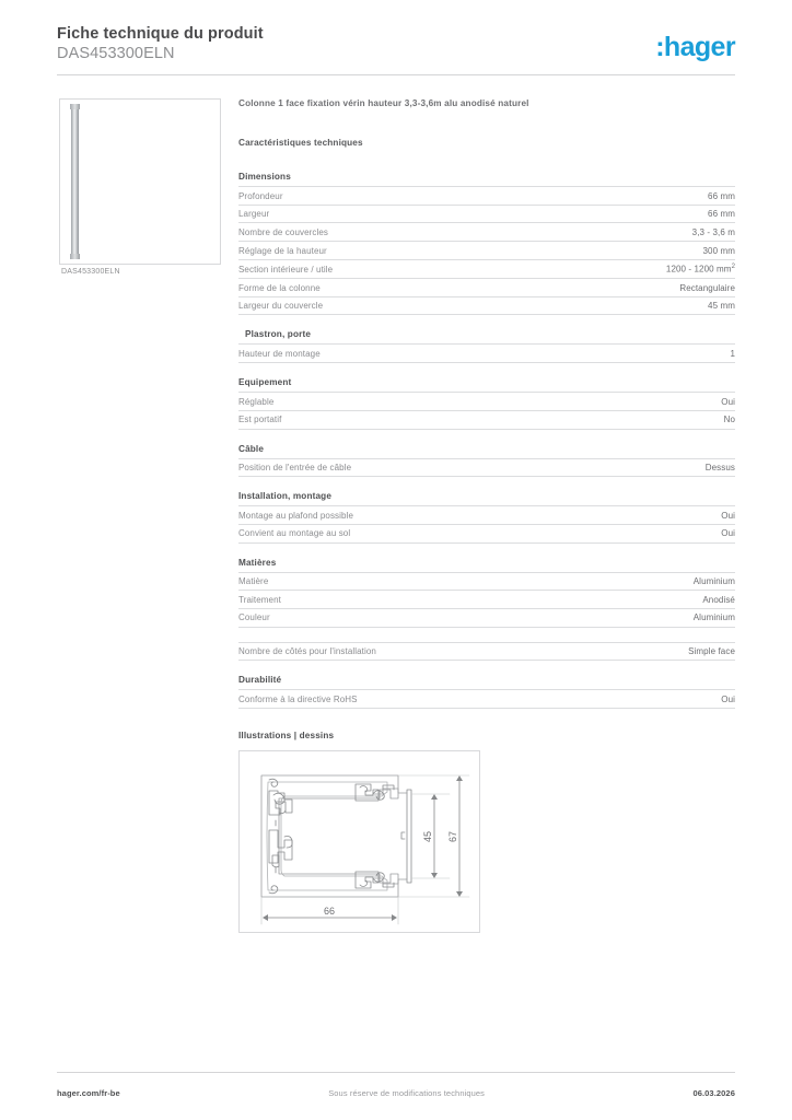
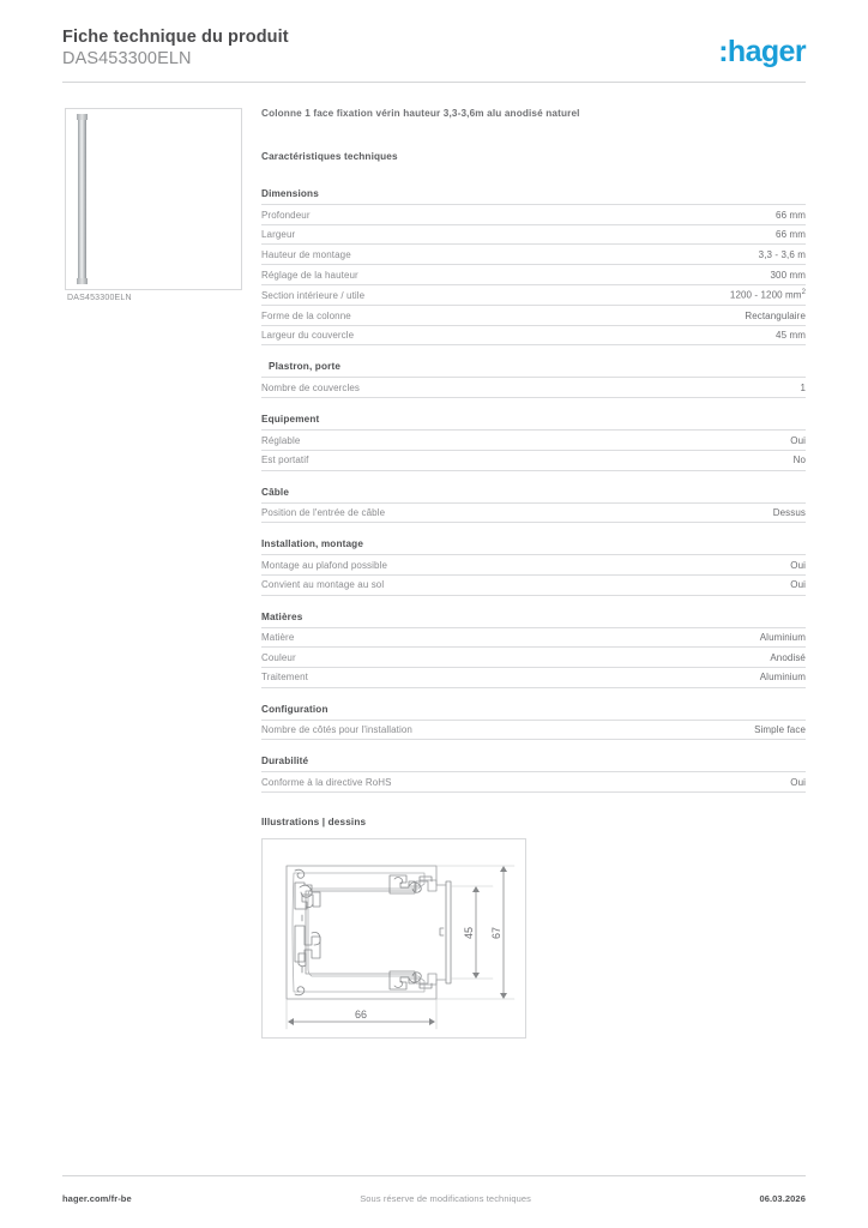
  Fiche technique du produit
  DAS453300ELN
  :hager
  Colonne 1 face fixation vérin hauteur 3,3-3,6m alu anodisé naturel
  Caractéristiques techniques
  Dimensions
  Profondeur
  66 mm
  Largeur
  66 mm
- Nombre de couvercles
+ Hauteur de montage
  3,3 - 3,6 m
  Réglage de la hauteur
  300 mm
  Section intérieure / utile
  1200 - 1200 mm
  Forme de la colonne
  Rectangulaire
  Largeur du couvercle
  45 mm
  Plastron, porte
- Hauteur de montage
+ Nombre de couvercles
  1
  Equipement
  Réglable
  Oui
  Est portatif
  No
  Câble
  Position de l'entrée de câble
  Dessus
  Installation, montage
  Montage au plafond possible
  Oui
  Convient au montage au sol
  Oui
  Matières
  Matière
  Aluminium
- Traitement
+ Couleur
  Anodisé
- Couleur
+ Traitement
  Aluminium
+ Configuration
  Nombre de côtés pour l'installation
  Simple face
  Durabilité
  Conforme à la directive RoHS
  Oui
  Illustrations | dessins
  66
  hager.com/fr-be
  Sous réserve de modifications techniques
  06.03.2026
